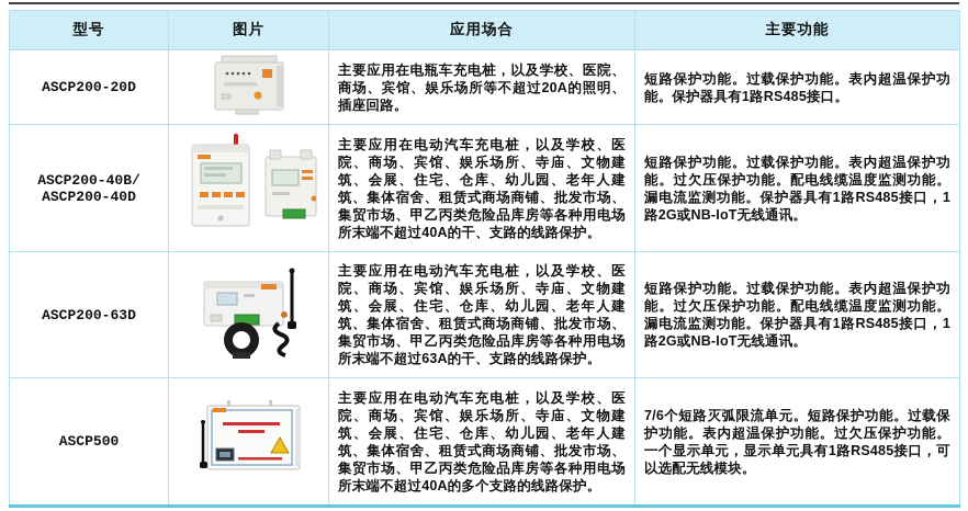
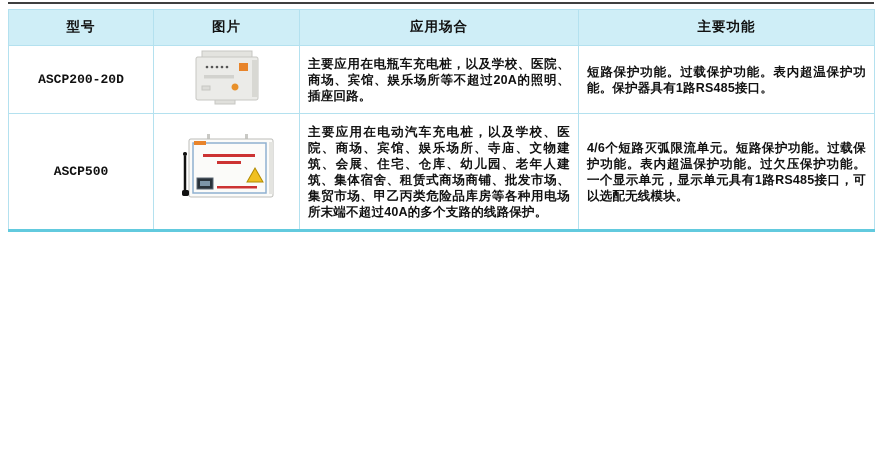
  型号	图片	应用场合	主要功能
  ASCP200-20D		主要应用在电瓶车充电桩，以及学校、医院、商场、宾馆、娱乐场所等不超过20A的照明、插座回路。	短路保护功能。过载保护功能。表内超温保护功能。保护器具有1路RS485接口。
- ASCP200-40B/ ASCP200-40D		主要应用在电动汽车充电桩，以及学校、医院、商场、宾馆、娱乐场所、寺庙、文物建筑、会展、住宅、仓库、幼儿园、老年人建筑、集体宿舍、租赁式商场商铺、批发市场、集贸市场、甲乙丙类危险品库房等各种用电场所末端不超过40A的干、支路的线路保护。	短路保护功能。过载保护功能。表内超温保护功能。过欠压保护功能。配电线缆温度监测功能。漏电流监测功能。保护器具有1路RS485接口，1路2G或NB-IoT无线通讯。
- ASCP200-63D		主要应用在电动汽车充电桩，以及学校、医院、商场、宾馆、娱乐场所、寺庙、文物建筑、会展、住宅、仓库、幼儿园、老年人建筑、集体宿舍、租赁式商场商铺、批发市场、集贸市场、甲乙丙类危险品库房等各种用电场所末端不超过63A的干、支路的线路保护。	短路保护功能。过载保护功能。表内超温保护功能。过欠压保护功能。配电线缆温度监测功能。漏电流监测功能。保护器具有1路RS485接口，1路2G或NB-IoT无线通讯。
- ASCP500		主要应用在电动汽车充电桩，以及学校、医院、商场、宾馆、娱乐场所、寺庙、文物建筑、会展、住宅、仓库、幼儿园、老年人建筑、集体宿舍、租赁式商场商铺、批发市场、集贸市场、甲乙丙类危险品库房等各种用电场所末端不超过40A的多个支路的线路保护。	7/6个短路灭弧限流单元。短路保护功能。过载保护功能。表内超温保护功能。过欠压保护功能。一个显示单元，显示单元具有1路RS485接口，可以选配无线模块。
+ ASCP500		主要应用在电动汽车充电桩，以及学校、医院、商场、宾馆、娱乐场所、寺庙、文物建筑、会展、住宅、仓库、幼儿园、老年人建筑、集体宿舍、租赁式商场商铺、批发市场、集贸市场、甲乙丙类危险品库房等各种用电场所末端不超过40A的多个支路的线路保护。	4/6个短路灭弧限流单元。短路保护功能。过载保护功能。表内超温保护功能。过欠压保护功能。一个显示单元，显示单元具有1路RS485接口，可以选配无线模块。
